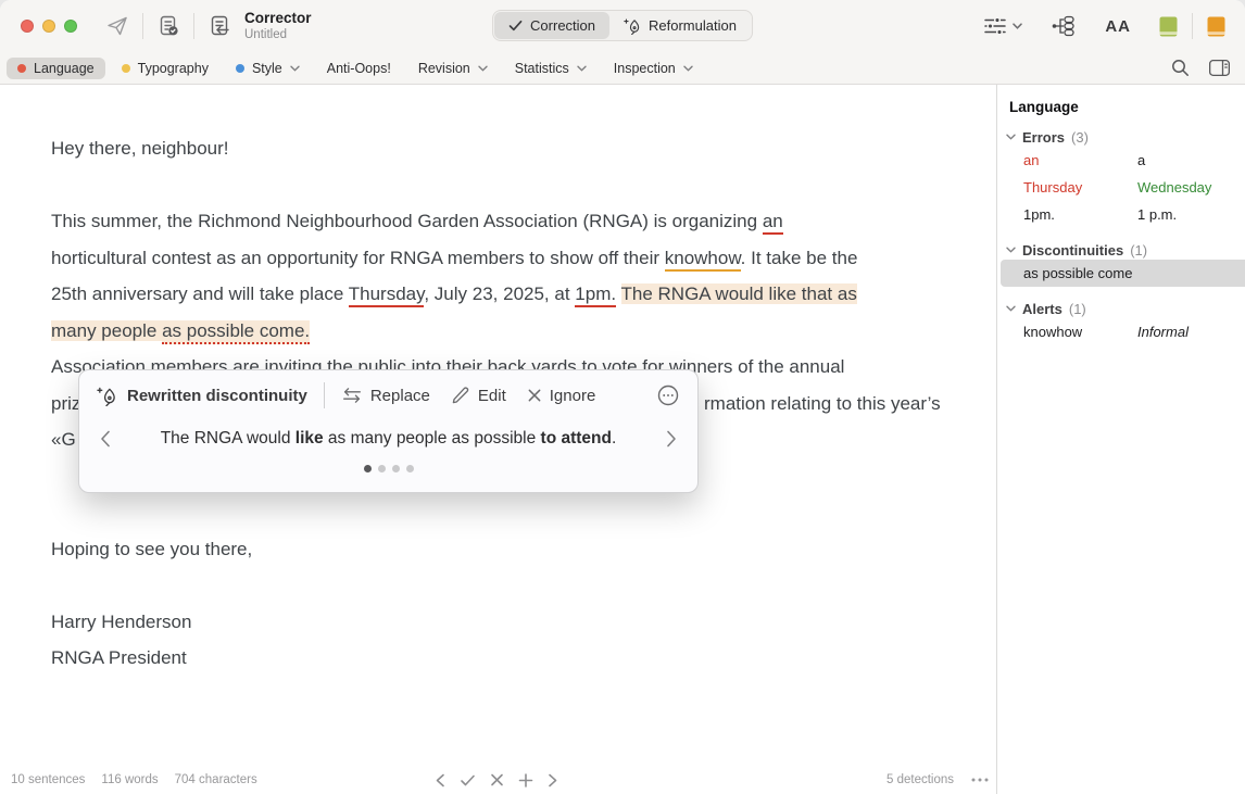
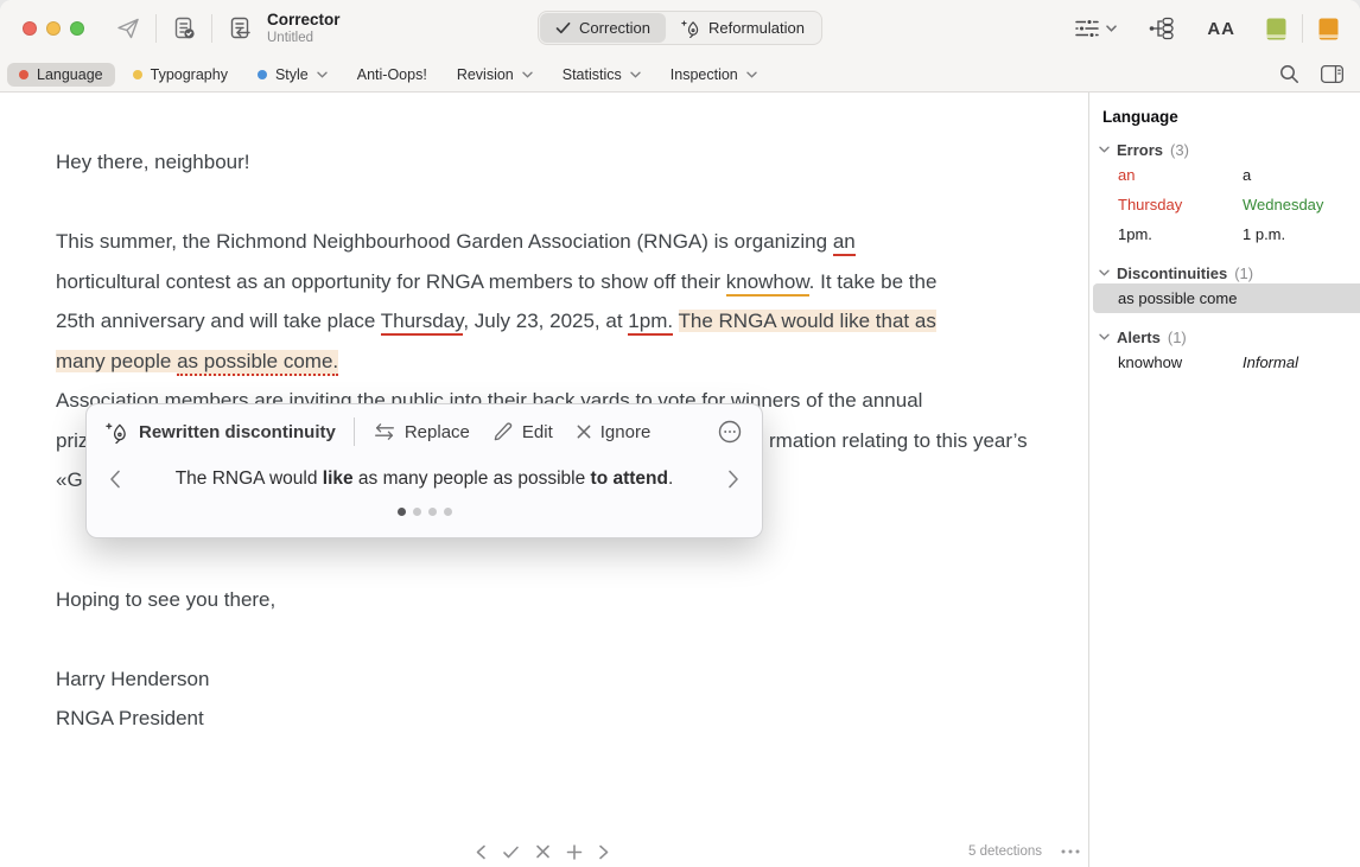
  Corrector
  Untitled
  Correction
  Reformulation
  AA
  Language
  Typography
  Style
  Anti-Oops!
  Revision
  Statistics
  Inspection
  Hey there, neighbour!
  This summer, the Richmond Neighbourhood Garden Association (RNGA) is organizing an
  horticultural contest as an opportunity for RNGA members to show off their knowhow. It take be the
  25th anniversary and will take place Thursday, July 23, 2025, at 1pm. The RNGA would like that as
  many people as possible come.
  Association members are inviting the public into their back yards to vote for winners of the annual
  priz
  rmation relating to this year’s
  «G
  Hoping to see you there,
  Harry Henderson
  RNGA President
  Rewritten discontinuity
  Replace
  Edit
  Ignore
  The RNGA would like as many people as possible to attend.
  Language
  Errors
  (3)
  an
  a
  Thursday
  Wednesday
  1pm.
  1 p.m.
  Discontinuities
  (1)
  as possible come
  Alerts
  (1)
  knowhow
  Informal
- 10 sentences
- 116 words
- 704 characters
  5 detections
